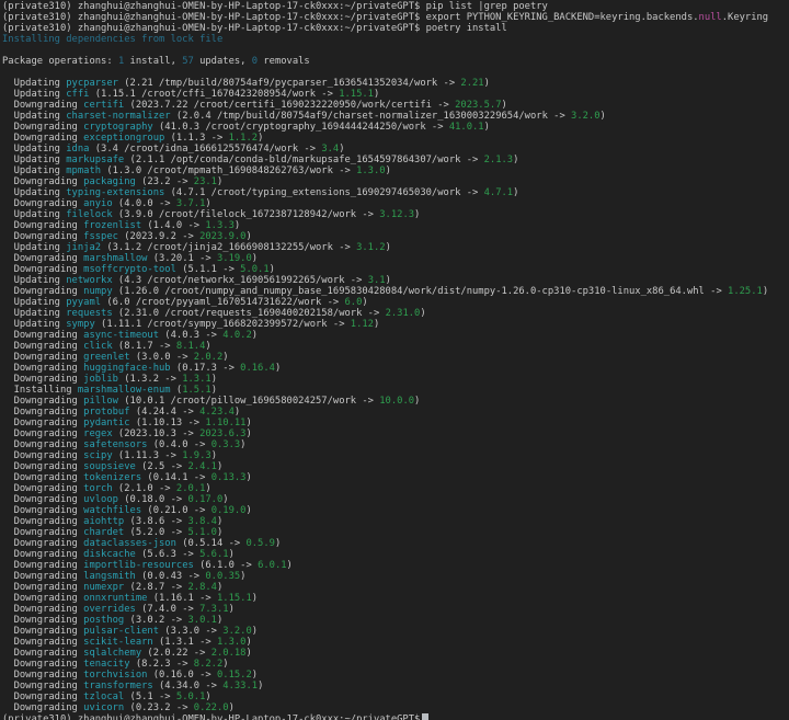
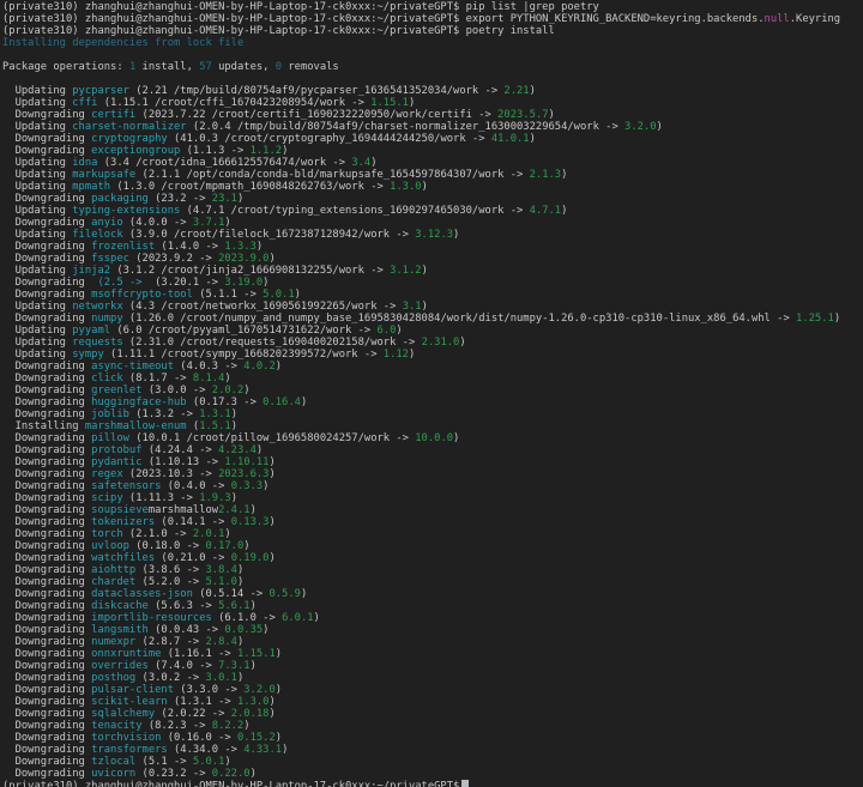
  (private310) zhanghui@zhanghui-OMEN-by-HP-Laptop-17-ck0xxx:~/privateGPT$ pip list |grep poetry
  (private310) zhanghui@zhanghui-OMEN-by-HP-Laptop-17-ck0xxx:~/privateGPT$ export PYTHON_KEYRING_BACKEND=keyring.backends.null.Keyring
  (private310) zhanghui@zhanghui-OMEN-by-HP-Laptop-17-ck0xxx:~/privateGPT$ poetry install
  Installing dependencies from lock file
  Package operations: 1 install, 57 updates, 0 removals
  Updating pycparser (2.21 /tmp/build/80754af9/pycparser_1636541352034/work -> 2.21)
  Updating cffi (1.15.1 /croot/cffi_1670423208954/work -> 1.15.1)
  Downgrading certifi (2023.7.22 /croot/certifi_1690232220950/work/certifi -> 2023.5.7)
  Updating charset-normalizer (2.0.4 /tmp/build/80754af9/charset-normalizer_1630003229654/work -> 3.2.0)
  Downgrading cryptography (41.0.3 /croot/cryptography_1694444244250/work -> 41.0.1)
  Downgrading exceptiongroup (1.1.3 -> 1.1.2)
  Updating idna (3.4 /croot/idna_1666125576474/work -> 3.4)
  Updating markupsafe (2.1.1 /opt/conda/conda-bld/markupsafe_1654597864307/work -> 2.1.3)
  Updating mpmath (1.3.0 /croot/mpmath_1690848262763/work -> 1.3.0)
  Downgrading packaging (23.2 -> 23.1)
  Updating typing-extensions (4.7.1 /croot/typing_extensions_1690297465030/work -> 4.7.1)
  Downgrading anyio (4.0.0 -> 3.7.1)
  Updating filelock (3.9.0 /croot/filelock_1672387128942/work -> 3.12.3)
  Downgrading frozenlist (1.4.0 -> 1.3.3)
  Downgrading fsspec (2023.9.2 -> 2023.9.0)
  Updating jinja2 (3.1.2 /croot/jinja2_1666908132255/work -> 3.1.2)
- Downgrading marshmallow (3.20.1 -> 3.19.0)
+ Downgrading (2.5 -> (3.20.1 -> 3.19.0)
  Downgrading msoffcrypto-tool (5.1.1 -> 5.0.1)
  Updating networkx (4.3 /croot/networkx_1690561992265/work -> 3.1)
  Downgrading numpy (1.26.0 /croot/numpy_and_numpy_base_1695830428084/work/dist/numpy-1.26.0-cp310-cp310-linux_x86_64.whl -> 1.25.1)
  Updating pyyaml (6.0 /croot/pyyaml_1670514731622/work -> 6.0)
  Updating requests (2.31.0 /croot/requests_1690400202158/work -> 2.31.0)
  Updating sympy (1.11.1 /croot/sympy_1668202399572/work -> 1.12)
  Downgrading async-timeout (4.0.3 -> 4.0.2)
  Downgrading click (8.1.7 -> 8.1.4)
  Downgrading greenlet (3.0.0 -> 2.0.2)
  Downgrading huggingface-hub (0.17.3 -> 0.16.4)
  Downgrading joblib (1.3.2 -> 1.3.1)
  Installing marshmallow-enum (1.5.1)
  Downgrading pillow (10.0.1 /croot/pillow_1696580024257/work -> 10.0.0)
  Downgrading protobuf (4.24.4 -> 4.23.4)
  Downgrading pydantic (1.10.13 -> 1.10.11)
  Downgrading regex (2023.10.3 -> 2023.6.3)
  Downgrading safetensors (0.4.0 -> 0.3.3)
  Downgrading scipy (1.11.3 -> 1.9.3)
- Downgrading soupsieve (2.5 -> 2.4.1)
+ Downgrading soupsievemarshmallow2.4.1)
  Downgrading tokenizers (0.14.1 -> 0.13.3)
  Downgrading torch (2.1.0 -> 2.0.1)
  Downgrading uvloop (0.18.0 -> 0.17.0)
  Downgrading watchfiles (0.21.0 -> 0.19.0)
  Downgrading aiohttp (3.8.6 -> 3.8.4)
  Downgrading chardet (5.2.0 -> 5.1.0)
  Downgrading dataclasses-json (0.5.14 -> 0.5.9)
  Downgrading diskcache (5.6.3 -> 5.6.1)
  Downgrading importlib-resources (6.1.0 -> 6.0.1)
  Downgrading langsmith (0.0.43 -> 0.0.35)
  Downgrading numexpr (2.8.7 -> 2.8.4)
  Downgrading onnxruntime (1.16.1 -> 1.15.1)
  Downgrading overrides (7.4.0 -> 7.3.1)
  Downgrading posthog (3.0.2 -> 3.0.1)
  Downgrading pulsar-client (3.3.0 -> 3.2.0)
  Downgrading scikit-learn (1.3.1 -> 1.3.0)
  Downgrading sqlalchemy (2.0.22 -> 2.0.18)
  Downgrading tenacity (8.2.3 -> 8.2.2)
  Downgrading torchvision (0.16.0 -> 0.15.2)
  Downgrading transformers (4.34.0 -> 4.33.1)
  Downgrading tzlocal (5.1 -> 5.0.1)
  Downgrading uvicorn (0.23.2 -> 0.22.0)
